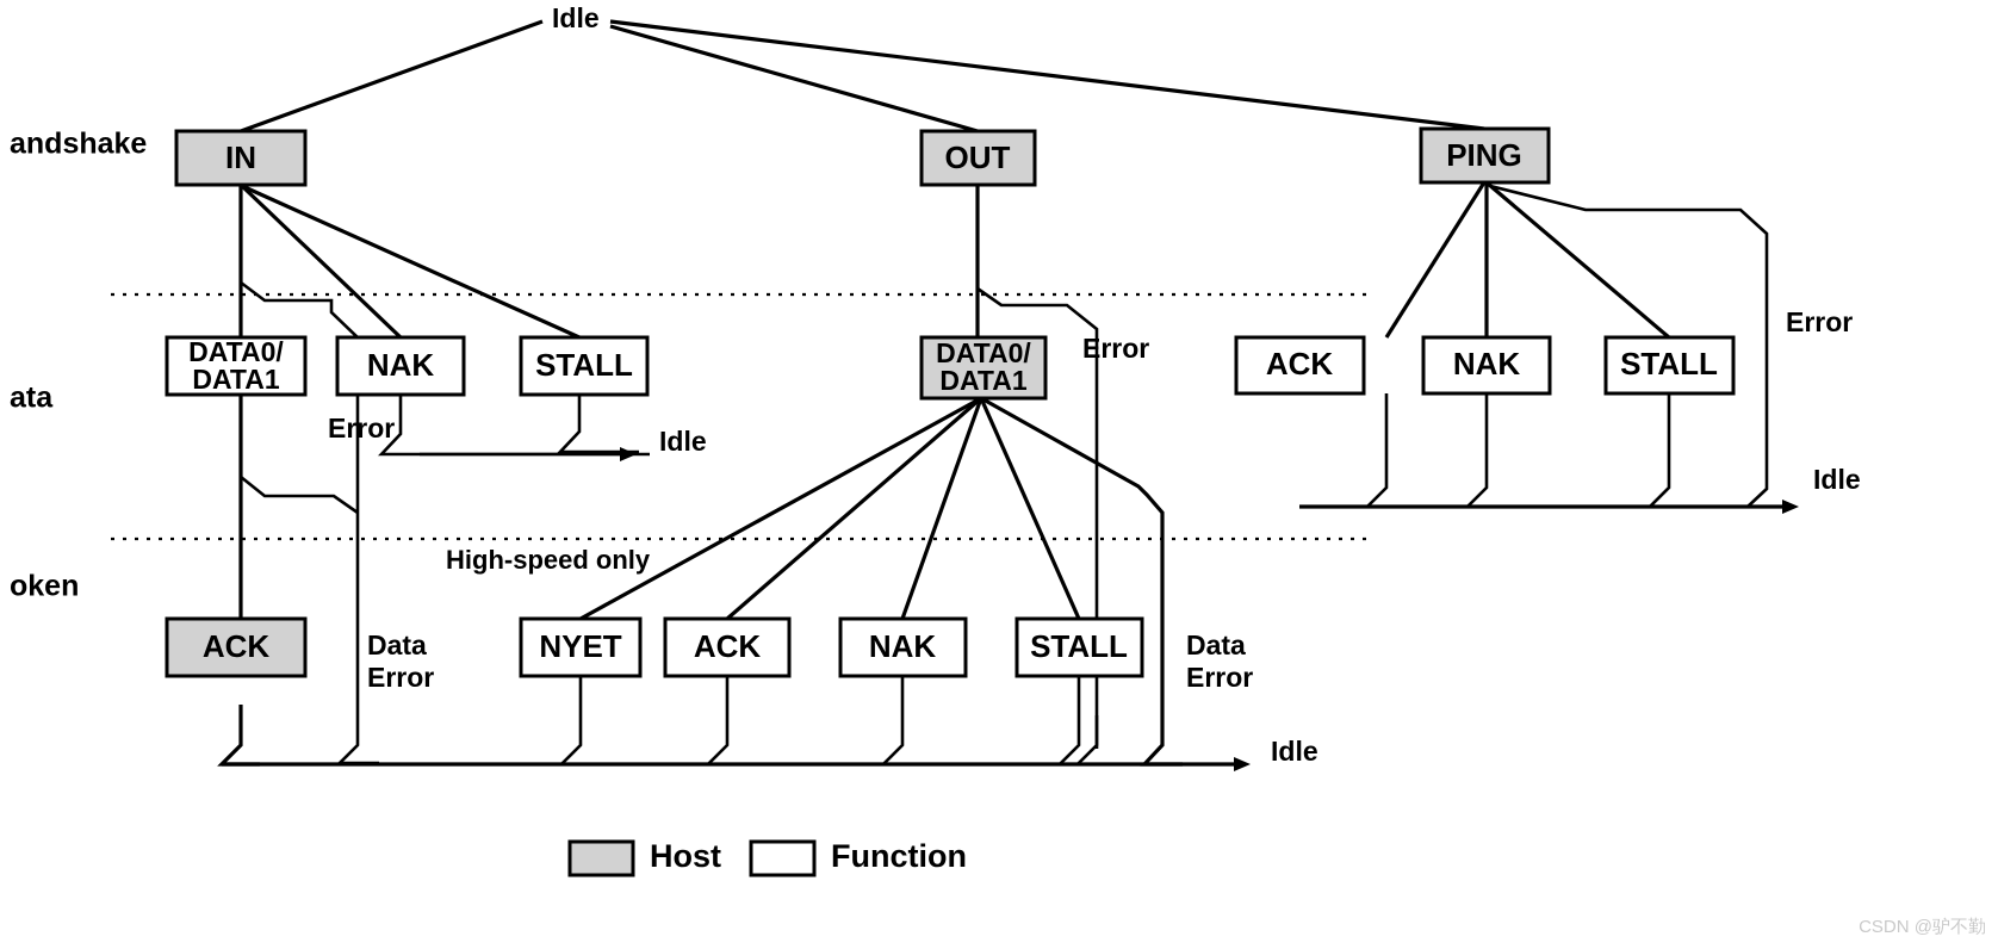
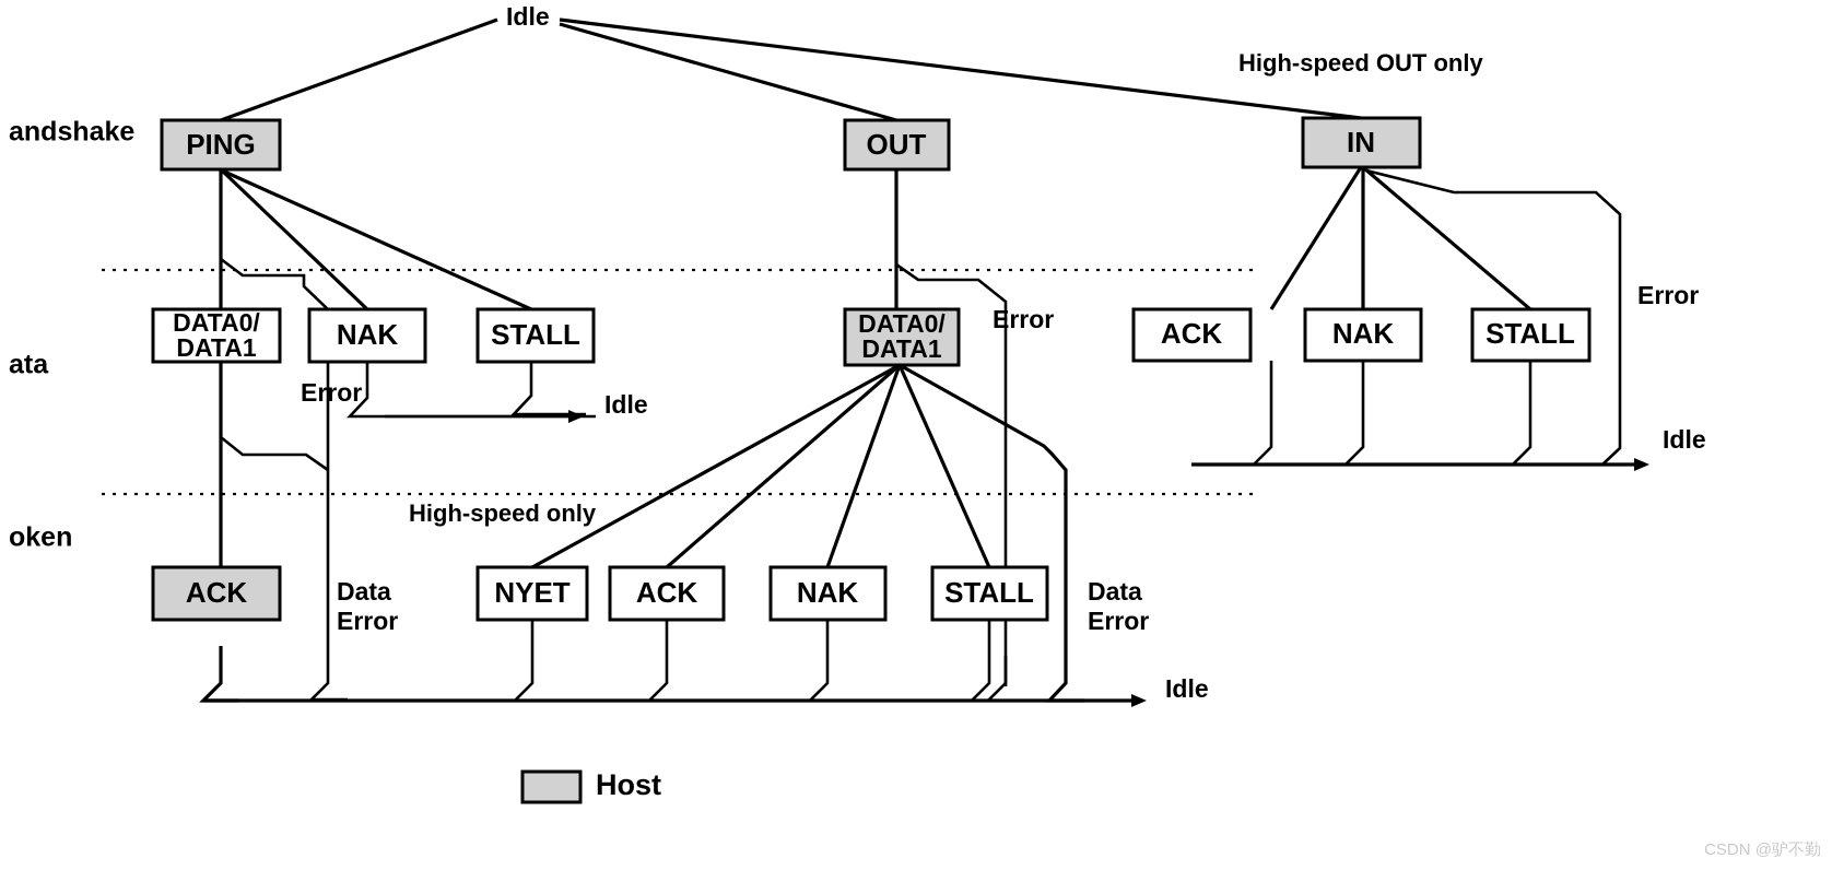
- IN
+ PING
  OUT
- PING
+ IN
  DATA0/
  DATA1
  NAK
  STALL
  DATA0/
  DATA1
  ACK
  NAK
  STALL
  ACK
  NYET
  ACK
  NAK
  STALL
  andshake
  ata
  oken
  Idle
  Idle
  Idle
  Idle
+ High-speed OUT only
  High-speed only
  Error
  Error
  Error
  Data
  Error
  Data
  Error
  Host
- Function
  CSDN @驴不勤
